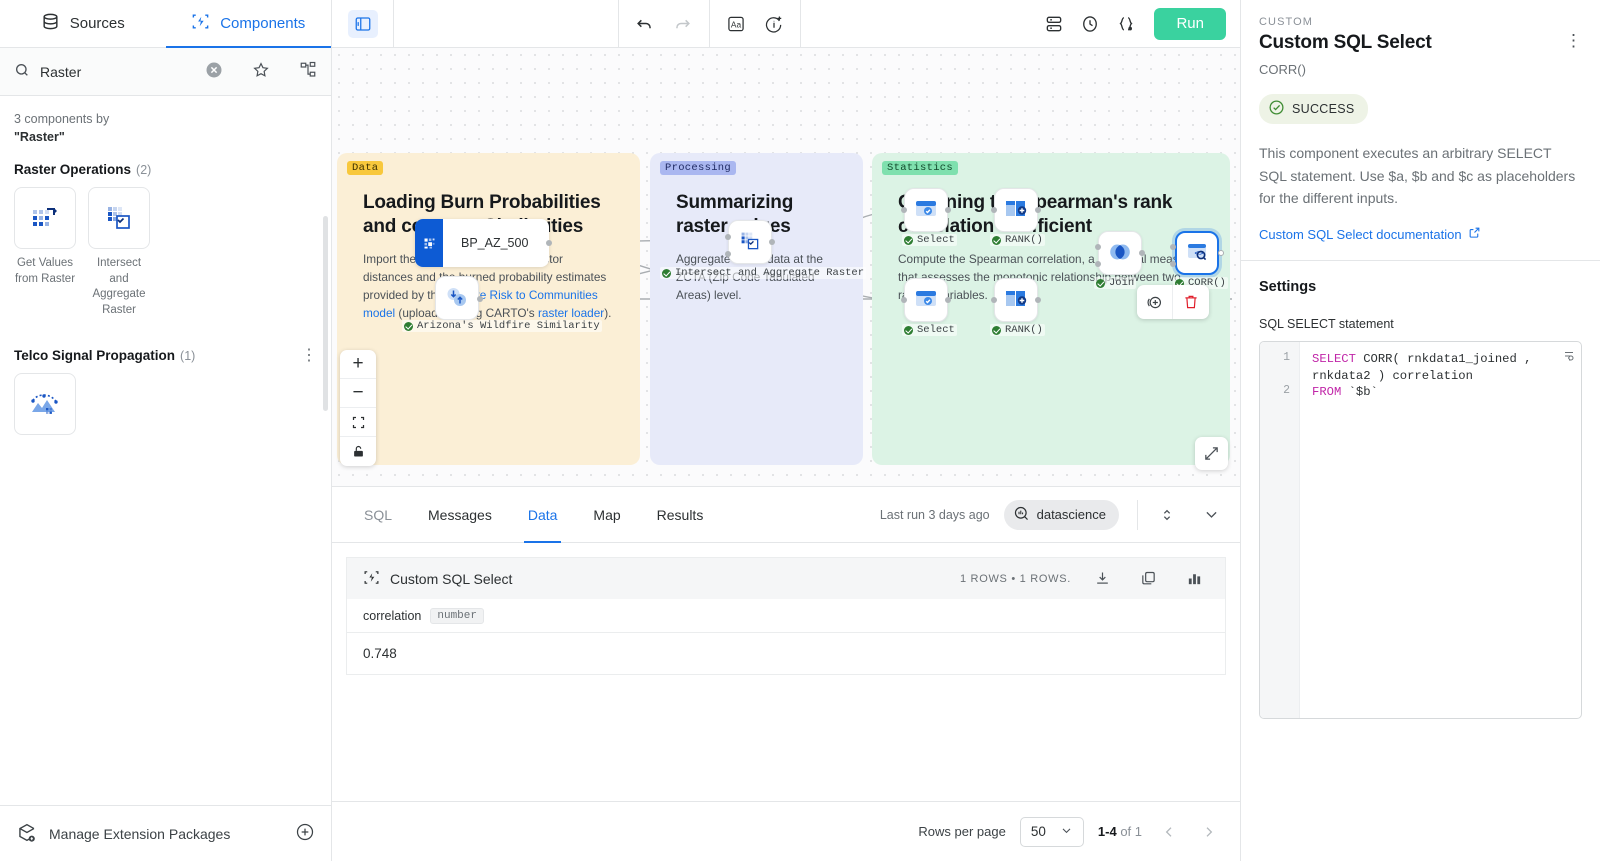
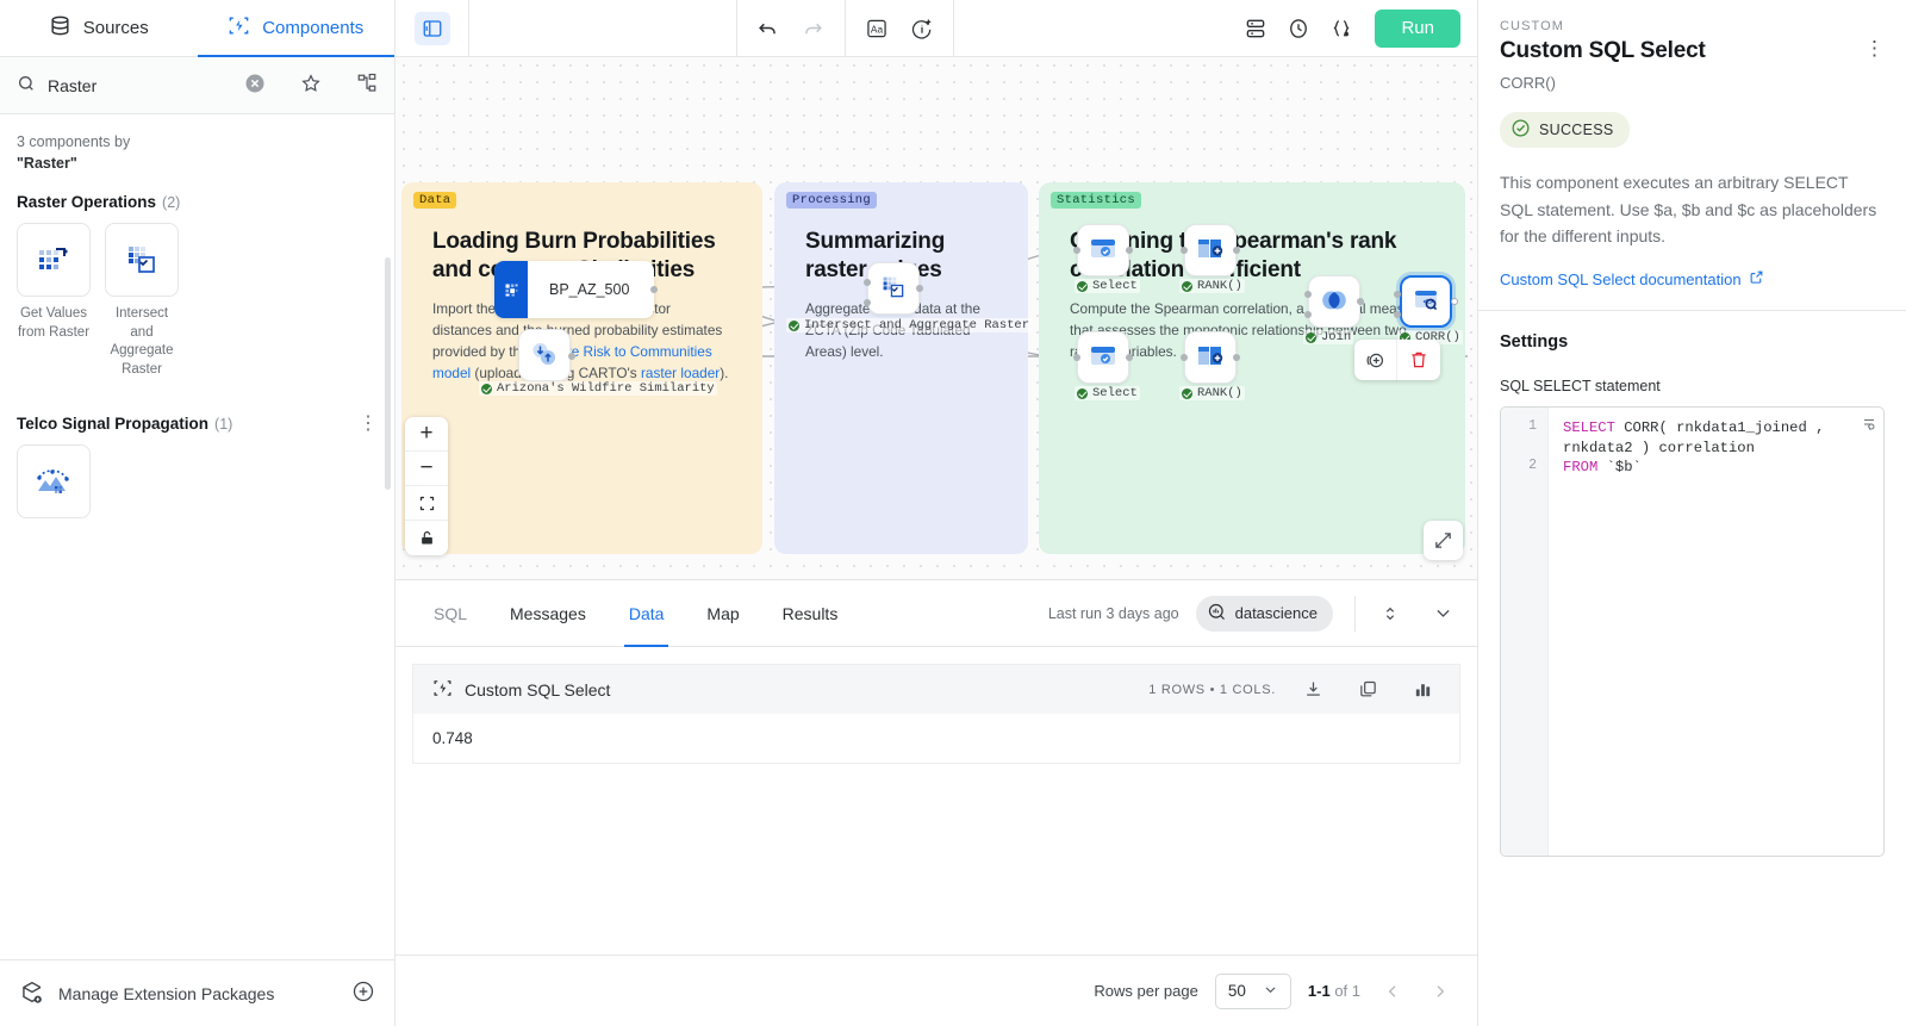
  Sources
  Components
  Raster
  3 components by
  "Raster"
  Raster Operations
  (2)
  Get Values from Raster
  Intersect and Aggregate Raster
  Telco Signal Propagation
  (1)
  ⋮
  Manage Extension Packages
  Aa
  Run
  Data
  Import thetor distances andned probability estimates provided by th e Risk to Communities model (uploadg CARTO's raster loader).
  Processing
  Summarizing rasteres
  Aggregateata at the ZCTA (Zip Code Tabulated Areas) level.
  Statistics
  Compute the Spearman correlation, al mea that assesses the monotonic relationship between two rriables.
  BP_AZ_500
  Arizona's Wildfire Similarity
  Intersect and Aggregate Raster
  Select
  RANK()
  Select
  RANK()
  Join
  CORR()
  +
  −
  SQL
  Messages
  Data
  Map
  Results
  Last run 3 days ago
  datascience
  Custom SQL Select
- 1 ROWS • 1 ROWS.
+ 1 ROWS • 1 COLS.
- correlation
- number
  0.748
  Rows per page
  50
- 1-4 of 1
+ 1-1 of 1
  CUSTOM
  Custom SQL Select
  ⋮
  CORR()
  SUCCESS
  This component executes an arbitrary SELECT SQL statement. Use $a, $b and $c as placeholders for the different inputs.
  Custom SQL Select documentation
  Settings
  SQL SELECT statement
  1
  2
  SELECT CORR( rnkdata1_joined , rnkdata2 ) correlation
  FROM `$b`
